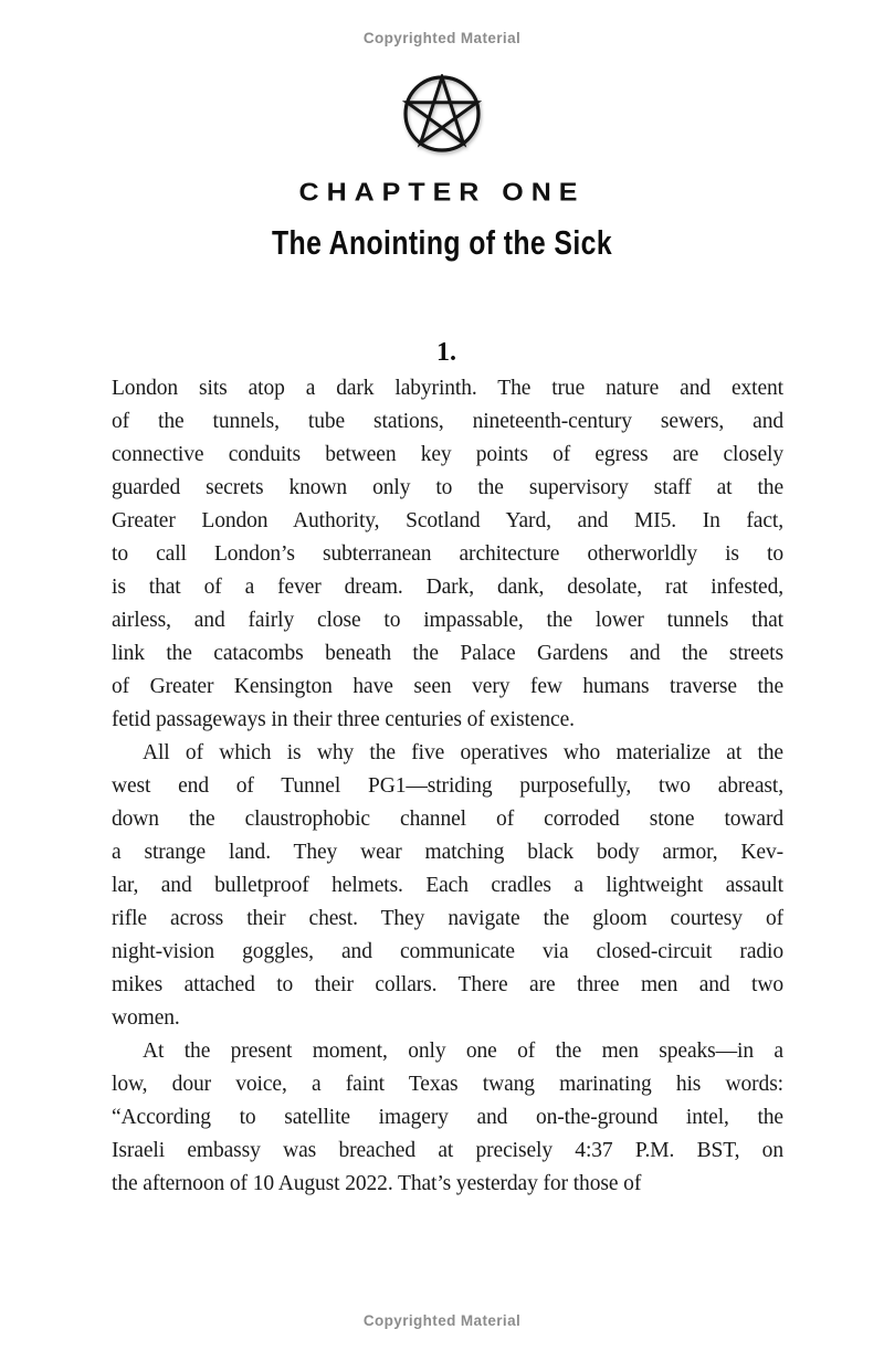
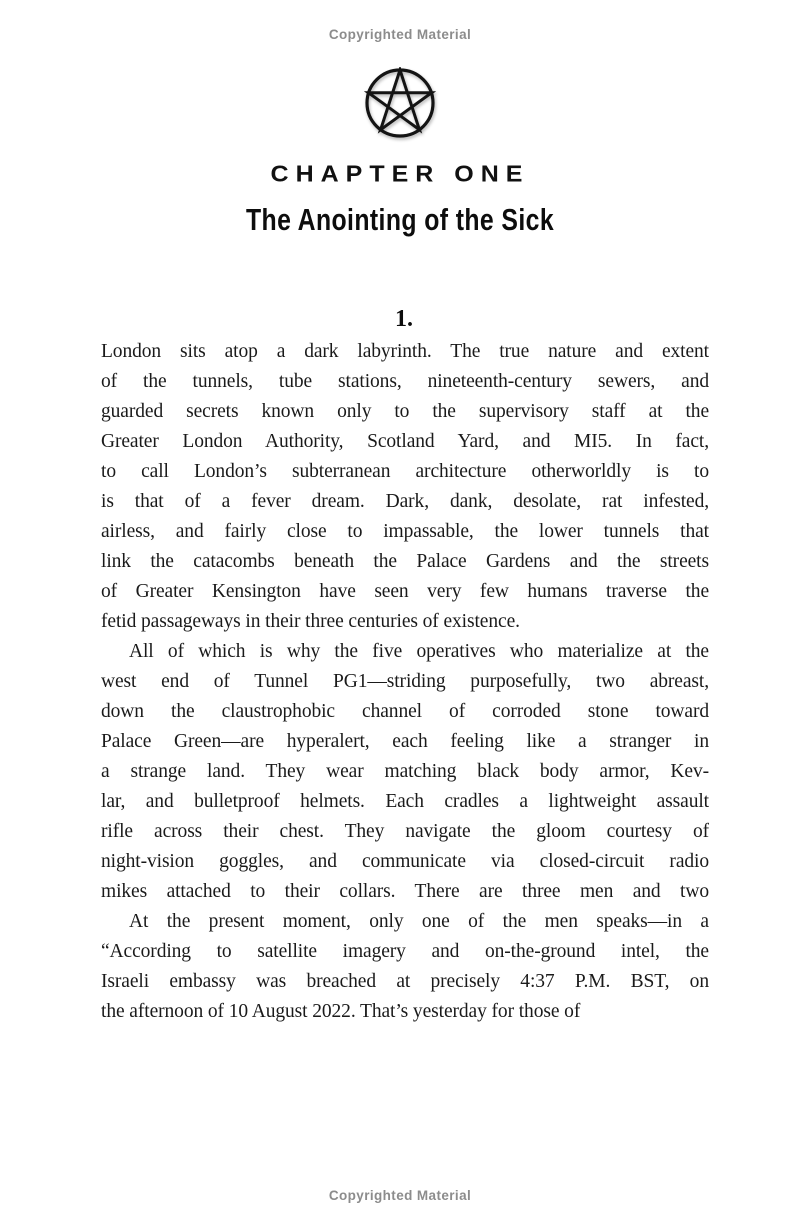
  Copyrighted Material
  CHAPTER ONE
  The Anointing of the Sick
  1.
  London sits atop a dark labyrinth. The true nature and extent
  of the tunnels, tube stations, nineteenth-century sewers, and
- connective conduits between key points of egress are closely
  guarded secrets known only to the supervisory staff at the
  Greater London Authority, Scotland Yard, and MI5. In fact,
  to call London’s subterranean architecture otherworldly is to
  is that of a fever dream. Dark, dank, desolate, rat infested,
  airless, and fairly close to impassable, the lower tunnels that
  link the catacombs beneath the Palace Gardens and the streets
  of Greater Kensington have seen very few humans traverse the
  fetid passageways in their three centuries of existence.
  All of which is why the five operatives who materialize at the
  west end of Tunnel PG1—striding purposefully, two abreast,
  down the claustrophobic channel of corroded stone toward
+ Palace Green—are hyperalert, each feeling like a stranger in
  a strange land. They wear matching black body armor, Kev-
  lar, and bulletproof helmets. Each cradles a lightweight assault
  rifle across their chest. They navigate the gloom courtesy of
  night-vision goggles, and communicate via closed-circuit radio
  mikes attached to their collars. There are three men and two
- women.
  At the present moment, only one of the men speaks—in a
- low, dour voice, a faint Texas twang marinating his words:
  “According to satellite imagery and on-the-ground intel, the
  Israeli embassy was breached at precisely 4:37 P.M. BST, on
  the afternoon of 10 August 2022. That’s yesterday for those of
  Copyrighted Material
